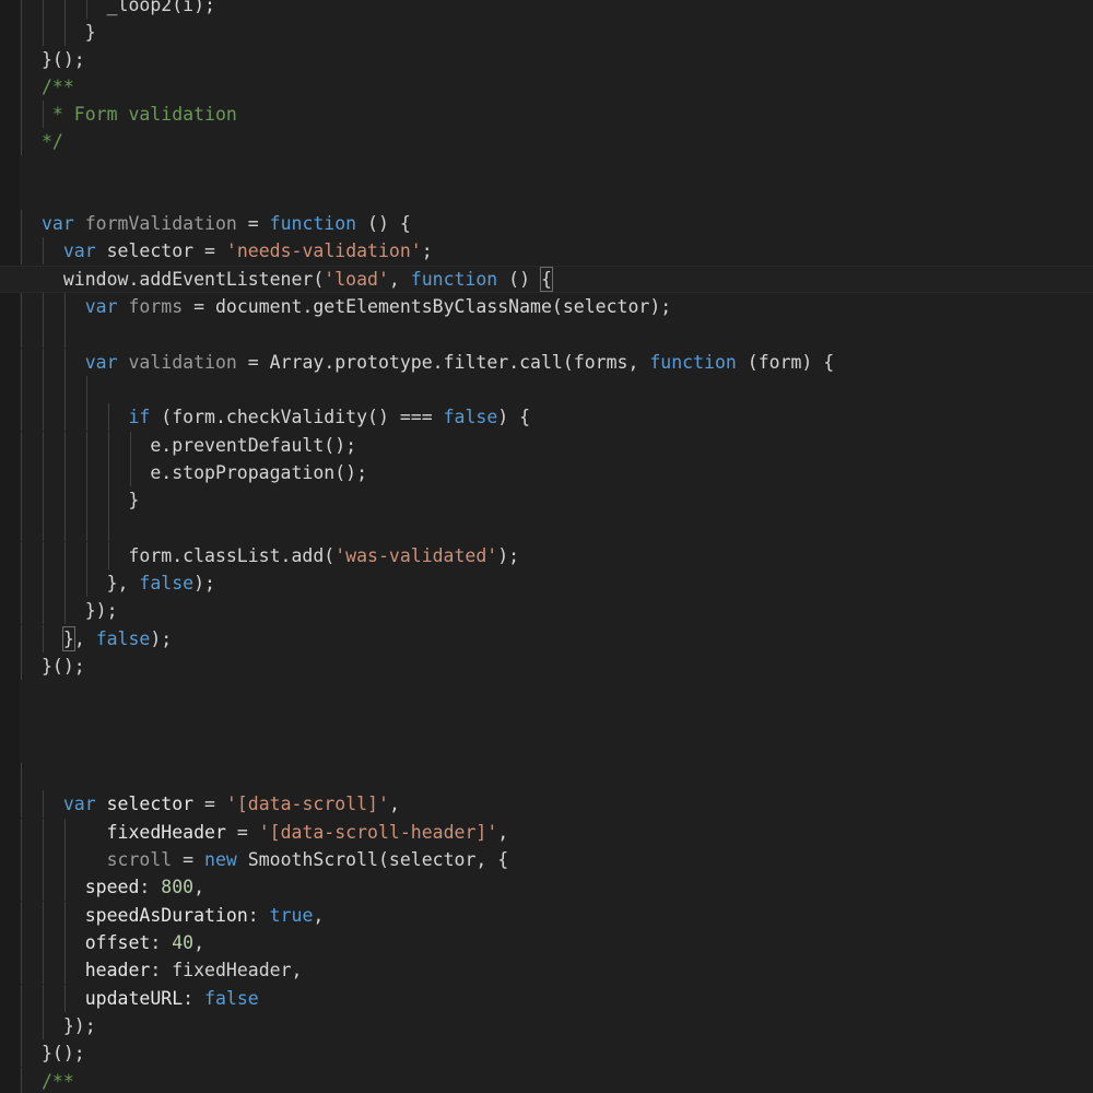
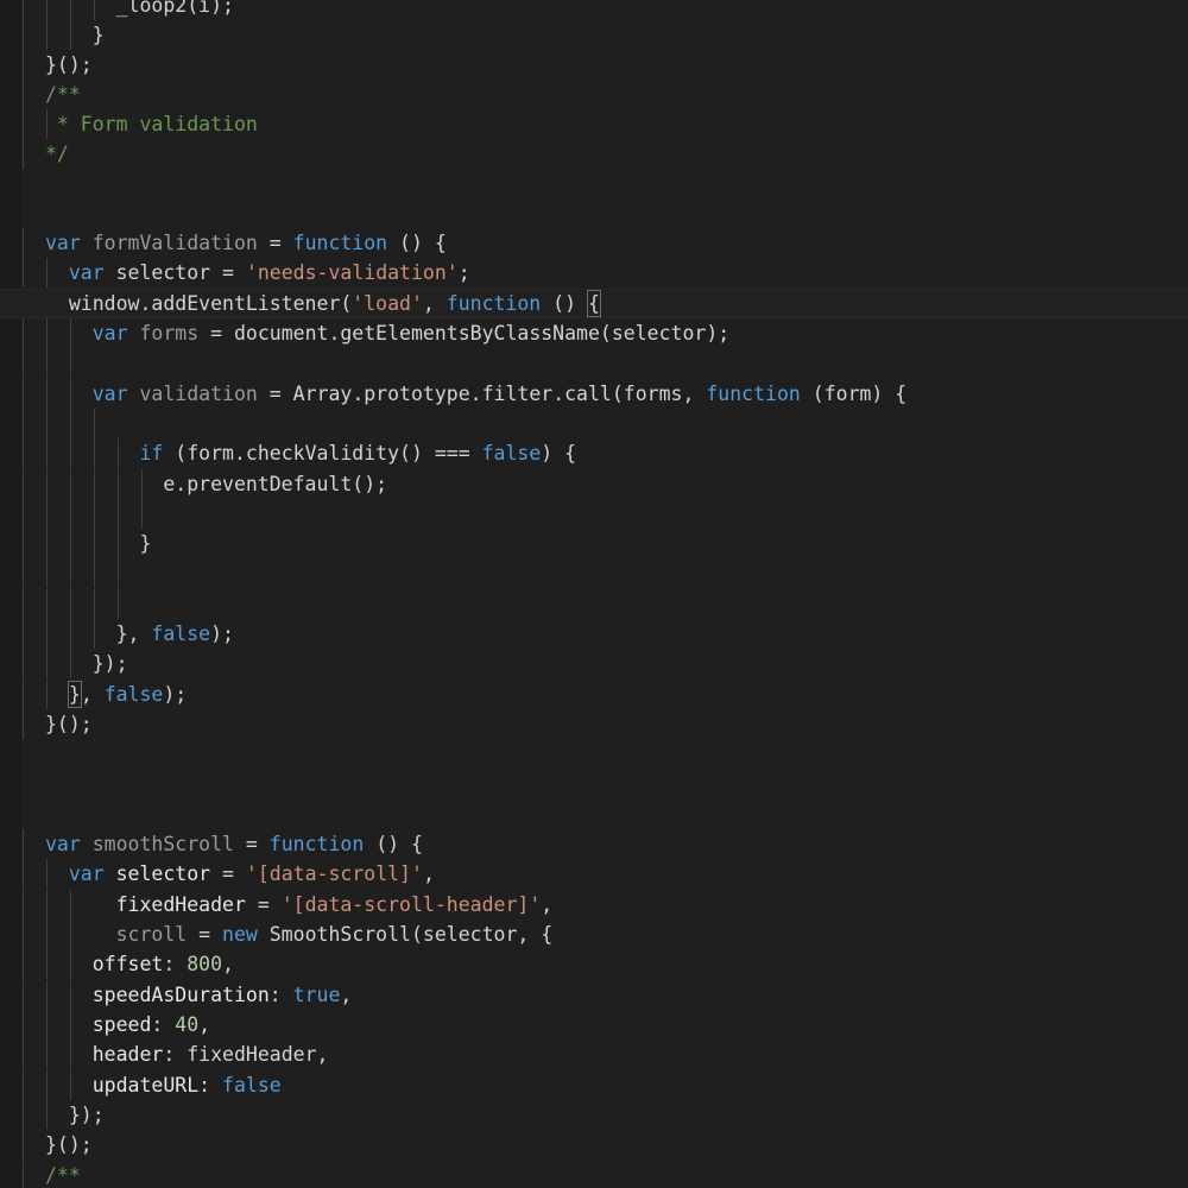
  _loop2(i);
  }
  }();
  /**
  * Form validation
  */
  var formValidation = function () {
  var selector = 'needs-validation';
  window.addEventListener('load', function () {
  var forms = document.getElementsByClassName(selector);
  var validation = Array.prototype.filter.call(forms, function (form) {
  if (form.checkValidity() === false) {
  e.preventDefault();
- e.stopPropagation();
  }
- form.classList.add('was-validated');
  }, false);
  });
  }, false);
  }();
+ var smoothScroll = function () {
  var selector = '[data-scroll]',
  fixedHeader = '[data-scroll-header]',
  scroll = new SmoothScroll(selector, {
- speed: 800,
+ offset: 800,
  speedAsDuration: true,
- offset: 40,
+ speed: 40,
  header: fixedHeader,
  updateURL: false
  });
  }();
  /**
